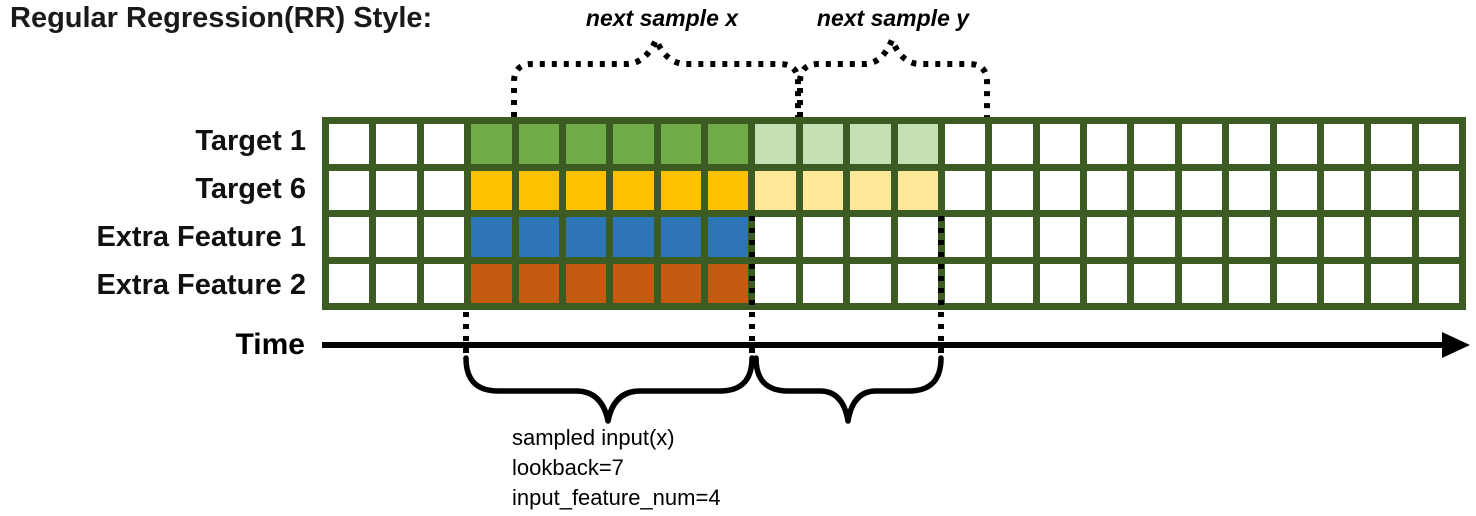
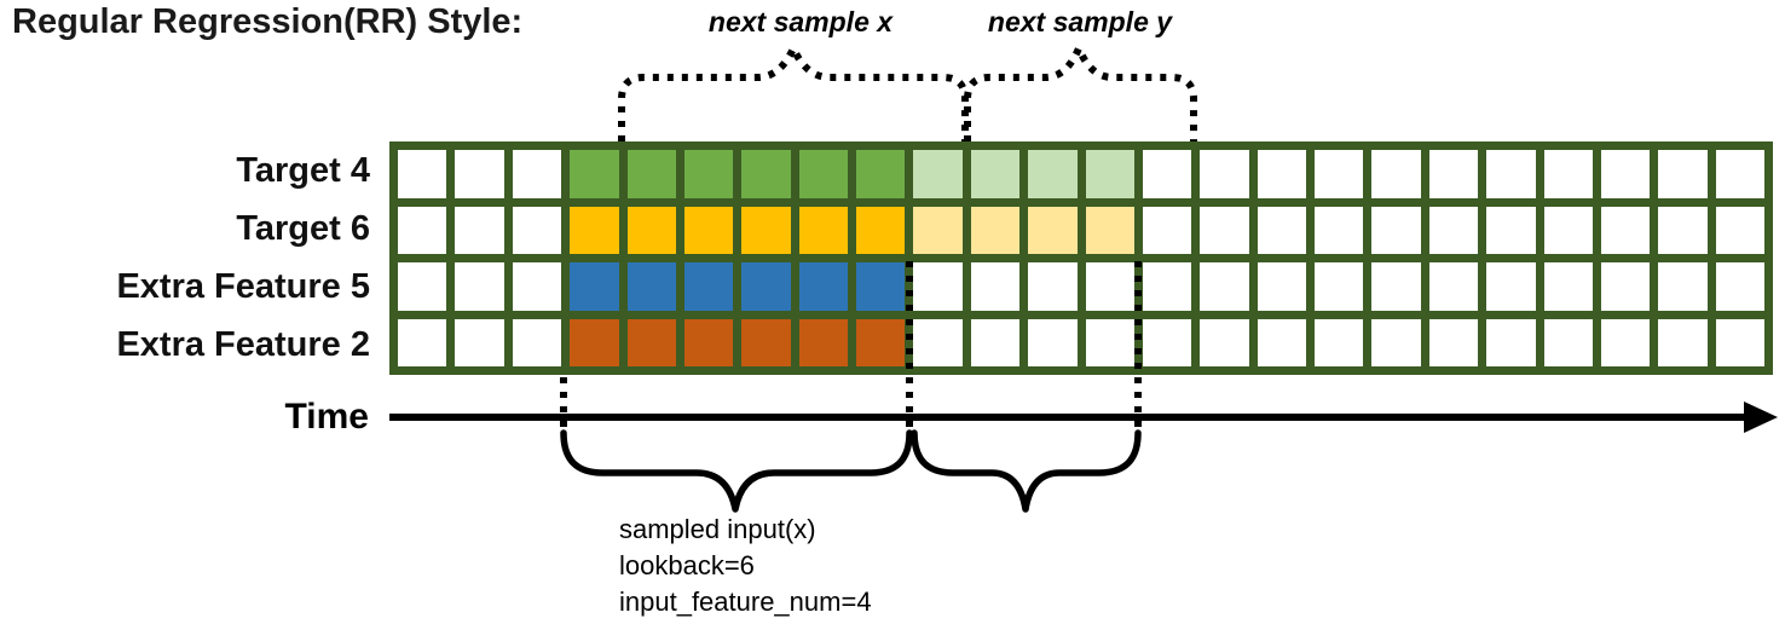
  Regular Regression(RR) Style:
  next sample x
  next sample y
- Target 1
+ Target 4
  Target 6
- Extra Feature 1
+ Extra Feature 5
  Extra Feature 2
  Time
  sampled input(x)
- lookback=7
+ lookback=6
  input_feature_num=4
